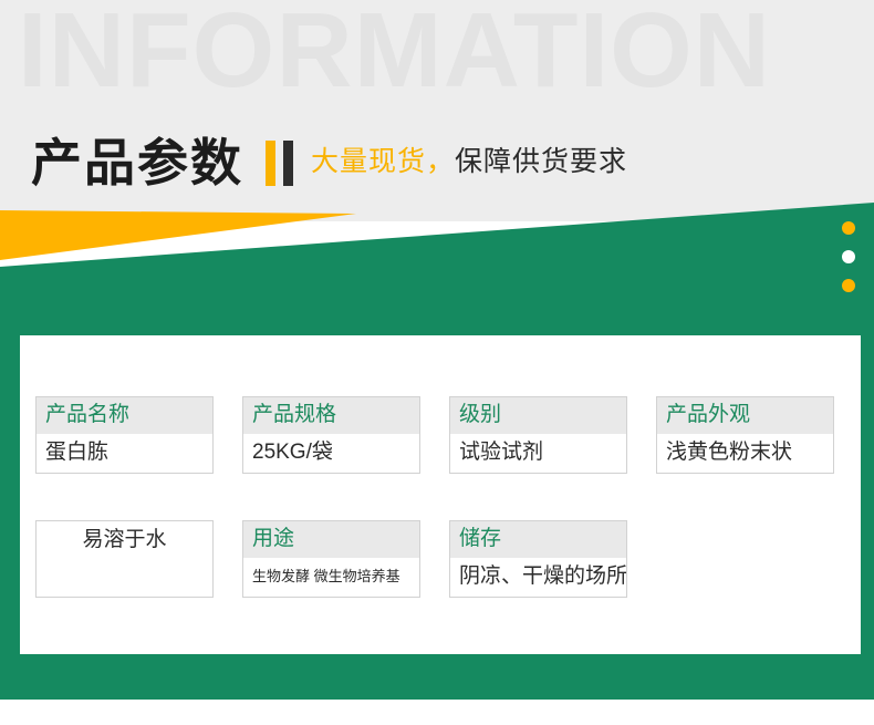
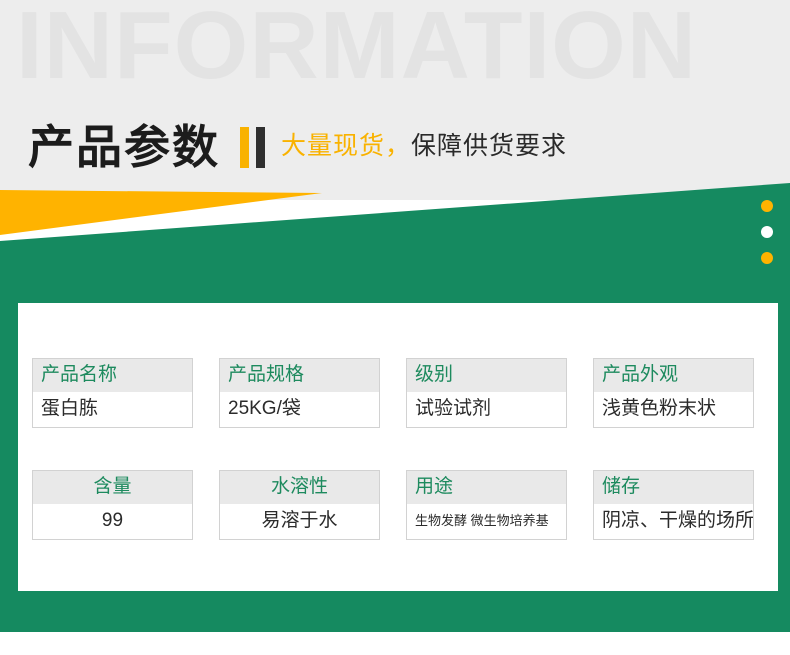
  产品参数
  大量现货，保障供货要求
  产品名称
  蛋白胨
  产品规格
  25KG/袋
  级别
  试验试剂
  产品外观
  浅黄色粉末状
+ 含量
+ 99
+ 水溶性
  易溶于水
  用途
  生物发酵 微生物培养基
  储存
  阴凉、干燥的场所
